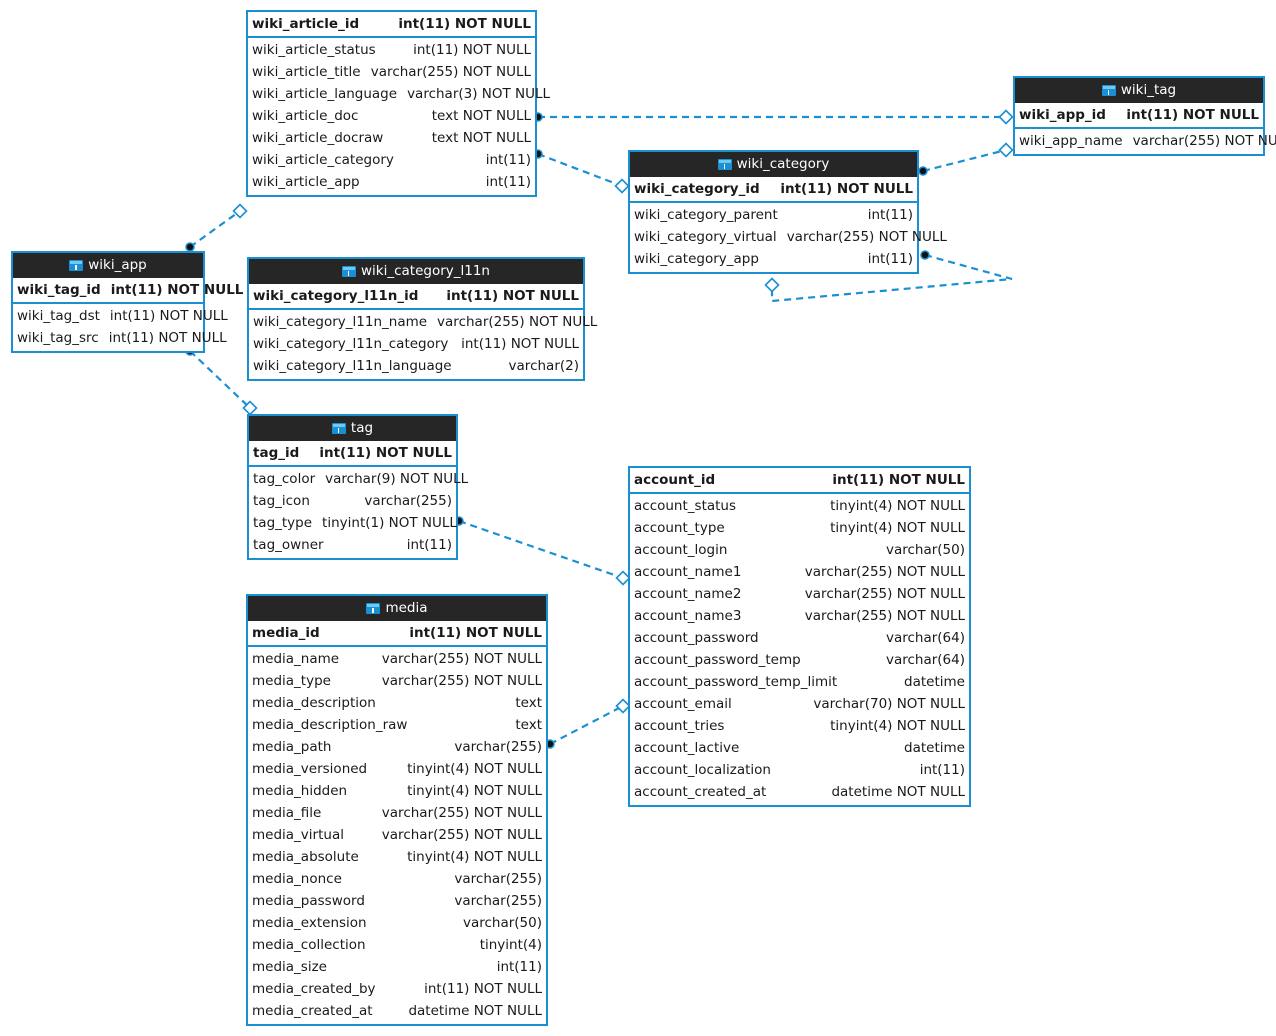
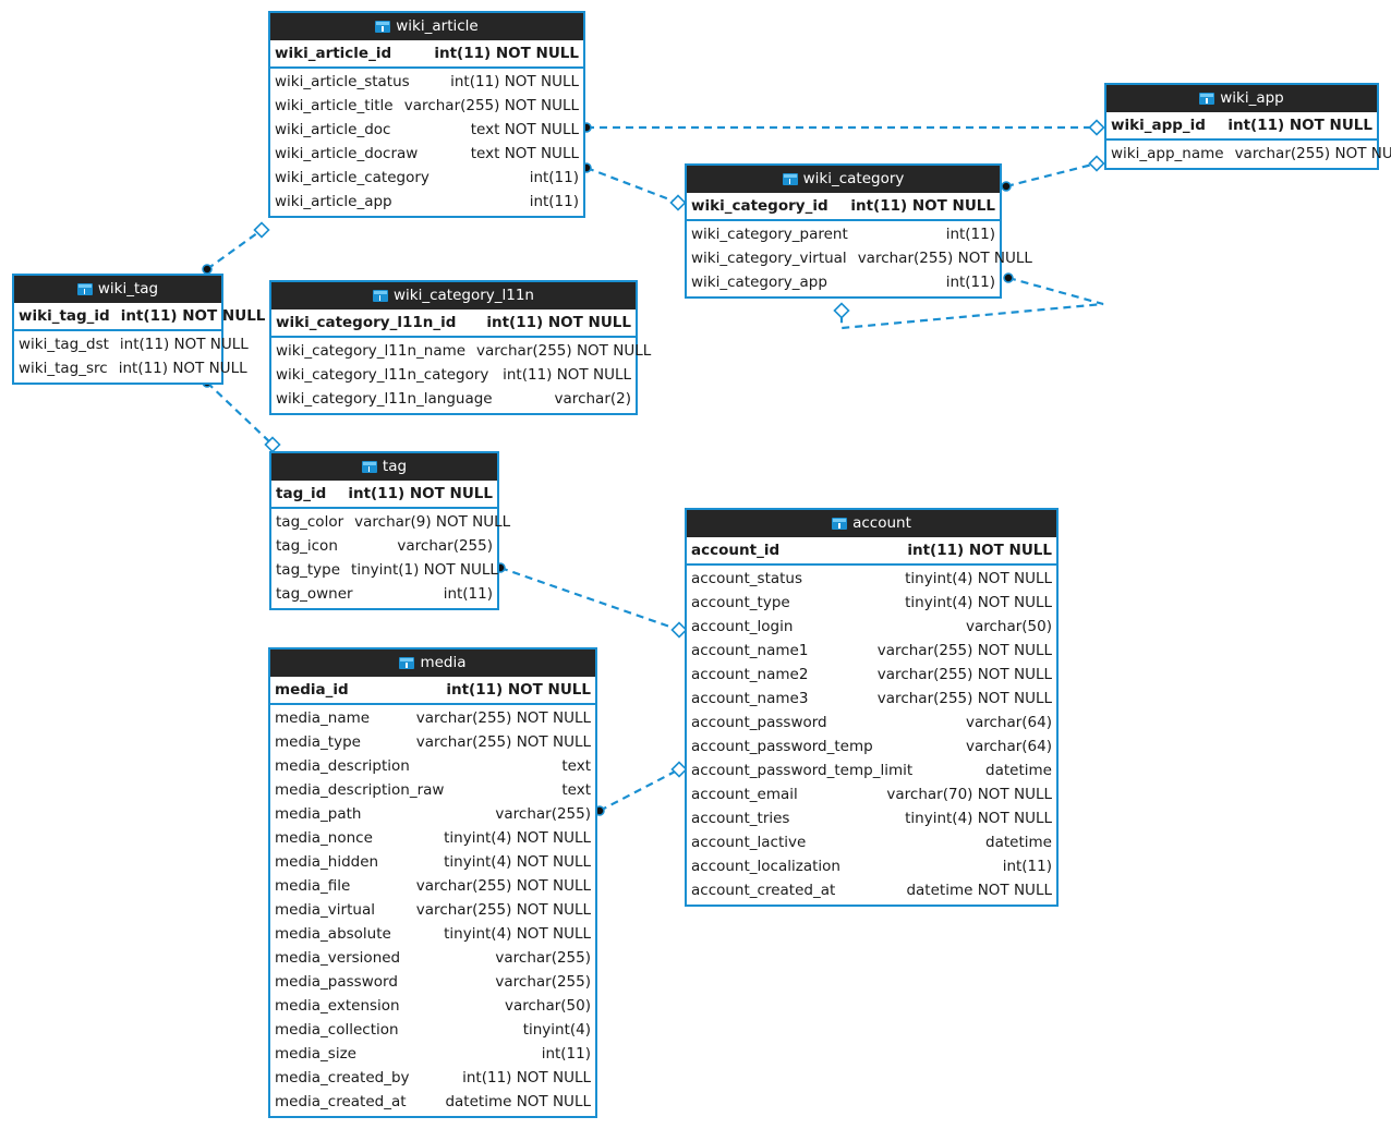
+ wiki_article
  wiki_article_id
  int(11) NOT NULL
  wiki_article_status
  int(11) NOT NULL
  wiki_article_title
  varchar(255) NOT NULL
- wiki_article_language
- varchar(3) NOT NULL
  wiki_article_doc
  text NOT NULL
  wiki_article_docraw
  text NOT NULL
  wiki_article_category
  int(11)
  wiki_article_app
  int(11)
- wiki_tag
+ wiki_app
  wiki_app_id
  int(11) NOT NULL
  wiki_app_name
  varchar(255) NOT NU
  wiki_category
  wiki_category_id
  int(11) NOT NULL
  wiki_category_parent
  int(11)
  wiki_category_virtual
  varchar(255) NOT NULL
  wiki_category_app
  int(11)
- wiki_app
+ wiki_tag
  wiki_tag_id
  int(11) NOT NULL
  wiki_tag_dst
  int(11) NOT NULL
  wiki_tag_src
  int(11) NOT NULL
  wiki_category_l11n
  wiki_category_l11n_id
  int(11) NOT NULL
  wiki_category_l11n_name
  varchar(255) NOT NULL
  wiki_category_l11n_category
  int(11) NOT NULL
  wiki_category_l11n_language
  varchar(2)
  tag
  tag_id
  int(11) NOT NULL
  tag_color
  varchar(9) NOT NULL
  tag_icon
  varchar(255)
  tag_type
  tinyint(1) NOT NULL
  tag_owner
  int(11)
+ account
  account_id
  int(11) NOT NULL
  account_status
  tinyint(4) NOT NULL
  account_type
  tinyint(4) NOT NULL
  account_login
  varchar(50)
  account_name1
  varchar(255) NOT NULL
  account_name2
  varchar(255) NOT NULL
  account_name3
  varchar(255) NOT NULL
  account_password
  varchar(64)
  account_password_temp
  varchar(64)
  account_password_temp_limit
  datetime
  account_email
  varchar(70) NOT NULL
  account_tries
  tinyint(4) NOT NULL
  account_lactive
  datetime
  account_localization
  int(11)
  account_created_at
  datetime NOT NULL
  media
  media_id
  int(11) NOT NULL
  media_name
  varchar(255) NOT NULL
  media_type
  varchar(255) NOT NULL
  media_description
  text
  media_description_raw
  text
  media_path
  varchar(255)
- media_versioned
+ media_nonce
  tinyint(4) NOT NULL
  media_hidden
  tinyint(4) NOT NULL
  media_file
  varchar(255) NOT NULL
  media_virtual
  varchar(255) NOT NULL
  media_absolute
  tinyint(4) NOT NULL
- media_nonce
+ media_versioned
  varchar(255)
  media_password
  varchar(255)
  media_extension
  varchar(50)
  media_collection
  tinyint(4)
  media_size
  int(11)
  media_created_by
  int(11) NOT NULL
  media_created_at
  datetime NOT NULL
